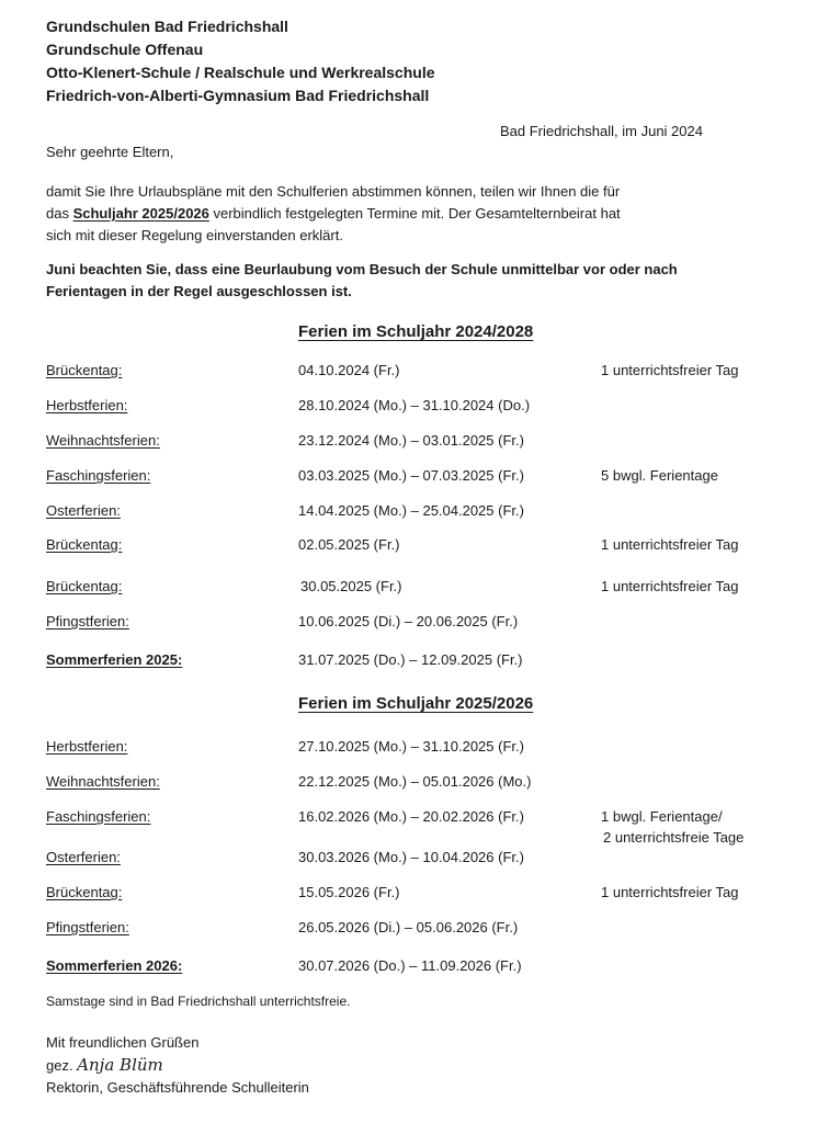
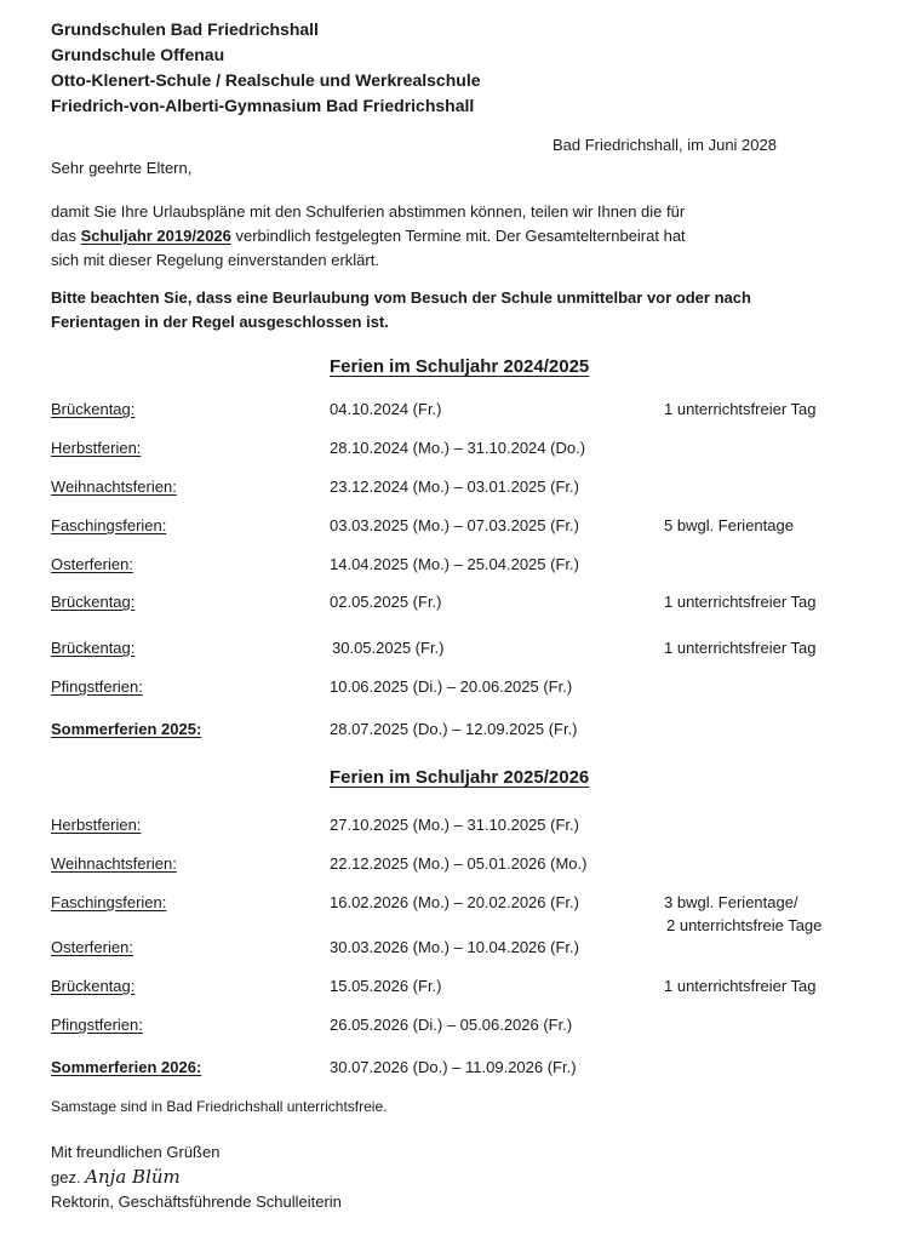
  Grundschulen Bad Friedrichshall
  Grundschule Offenau
  Otto-Klenert-Schule / Realschule und Werkrealschule
  Friedrich-von-Alberti-Gymnasium Bad Friedrichshall
- Bad Friedrichshall, im Juni 2024
+ Bad Friedrichshall, im Juni 2028
  Sehr geehrte Eltern,
  damit Sie Ihre Urlaubspläne mit den Schulferien abstimmen können, teilen wir Ihnen die für
- das Schuljahr 2025/2026 verbindlich festgelegten Termine mit. Der Gesamtelternbeirat hat
+ das Schuljahr 2019/2026 verbindlich festgelegten Termine mit. Der Gesamtelternbeirat hat
  sich mit dieser Regelung einverstanden erklärt.
- Juni beachten Sie, dass eine Beurlaubung vom Besuch der Schule unmittelbar vor oder nach
+ Bitte beachten Sie, dass eine Beurlaubung vom Besuch der Schule unmittelbar vor oder nach
  Ferientagen in der Regel ausgeschlossen ist.
- Ferien im Schuljahr 2024/2028
+ Ferien im Schuljahr 2024/2025
  Brückentag:
  04.10.2024 (Fr.)
  1 unterrichtsfreier Tag
  Herbstferien:
  28.10.2024 (Mo.) – 31.10.2024 (Do.)
  Weihnachtsferien:
  23.12.2024 (Mo.) – 03.01.2025 (Fr.)
  Faschingsferien:
  03.03.2025 (Mo.) – 07.03.2025 (Fr.)
  5 bwgl. Ferientage
  Osterferien:
  14.04.2025 (Mo.) – 25.04.2025 (Fr.)
  Brückentag:
  02.05.2025 (Fr.)
  1 unterrichtsfreier Tag
  Brückentag:
  30.05.2025 (Fr.)
  1 unterrichtsfreier Tag
  Pfingstferien:
  10.06.2025 (Di.) – 20.06.2025 (Fr.)
  Sommerferien 2025:
- 31.07.2025 (Do.) – 12.09.2025 (Fr.)
+ 28.07.2025 (Do.) – 12.09.2025 (Fr.)
  Ferien im Schuljahr 2025/2026
  Herbstferien:
  27.10.2025 (Mo.) – 31.10.2025 (Fr.)
  Weihnachtsferien:
  22.12.2025 (Mo.) – 05.01.2026 (Mo.)
  Faschingsferien:
  16.02.2026 (Mo.) – 20.02.2026 (Fr.)
- 1 bwgl. Ferientage/
+ 3 bwgl. Ferientage/
  2 unterrichtsfreie Tage
  Osterferien:
  30.03.2026 (Mo.) – 10.04.2026 (Fr.)
  Brückentag:
  15.05.2026 (Fr.)
  1 unterrichtsfreier Tag
  Pfingstferien:
  26.05.2026 (Di.) – 05.06.2026 (Fr.)
  Sommerferien 2026:
  30.07.2026 (Do.) – 11.09.2026 (Fr.)
  Samstage sind in Bad Friedrichshall unterrichtsfreie.
  Mit freundlichen Grüßen
  gez. Anja Blüm
  Rektorin, Geschäftsführende Schulleiterin
